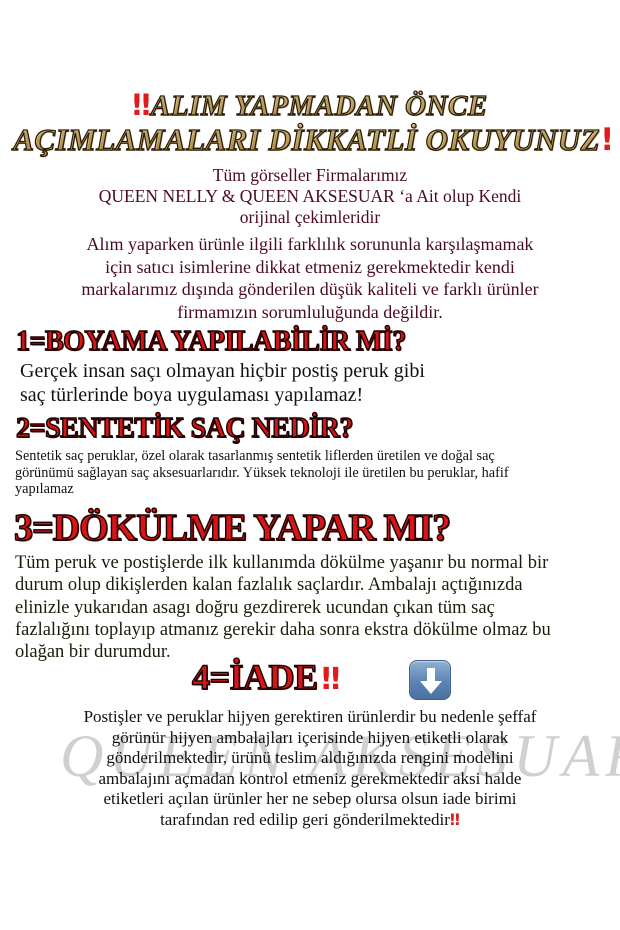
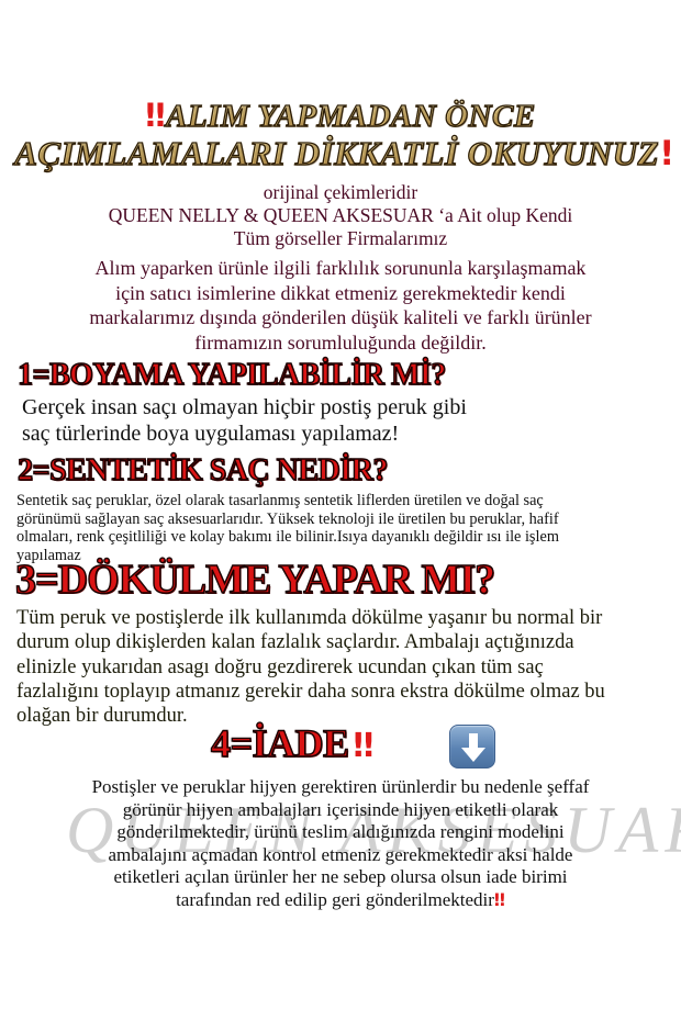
  ‼ALIM YAPMADAN ÖNCE
  AÇIMLAMALARI DİKKATLİ OKUYUNUZ!
- Tüm görseller Firmalarımız
+ orijinal çekimleridir
  QUEEN NELLY & QUEEN AKSESUAR ‘a Ait olup Kendi
- orijinal çekimleridir
+ Tüm görseller Firmalarımız
  Alım yaparken ürünle ilgili farklılık sorununla karşılaşmamak
  için satıcı isimlerine dikkat etmeniz gerekmektedir kendi
  markalarımız dışında gönderilen düşük kaliteli ve farklı ürünler
  firmamızın sorumluluğunda değildir.
  1=BOYAMA YAPILABİLİR Mİ?
  Gerçek insan saçı olmayan hiçbir postiş peruk gibi
  saç türlerinde boya uygulaması yapılamaz!
  2=SENTETİK SAÇ NEDİR?
  Sentetik saç peruklar, özel olarak tasarlanmış sentetik liflerden üretilen ve doğal saç
  görünümü sağlayan saç aksesuarlarıdır. Yüksek teknoloji ile üretilen bu peruklar, hafif
+ olmaları, renk çeşitliliği ve kolay bakımı ile bilinir.Isıya dayanıklı değildir ısı ile işlem
  yapılamaz
  3=DÖKÜLME YAPAR MI?
  Tüm peruk ve postişlerde ilk kullanımda dökülme yaşanır bu normal bir
  durum olup dikişlerden kalan fazlalık saçlardır. Ambalajı açtığınızda
  elinizle yukarıdan asagı doğru gezdirerek ucundan çıkan tüm saç
  fazlalığını toplayıp atmanız gerekir daha sonra ekstra dökülme olmaz bu
  olağan bir durumdur.
  QUEEN AKSESUA
  4=İADE‼
  Postişler ve peruklar hijyen gerektiren ürünlerdir bu nedenle şeffaf
  görünür hijyen ambalajları içerisinde hijyen etiketli olarak
  gönderilmektedir, ürünü teslim aldığınızda rengini modelini
  ambalajını açmadan kontrol etmeniz gerekmektedir aksi halde
  etiketleri açılan ürünler her ne sebep olursa olsun iade birimi
  tarafından red edilip geri gönderilmektedir‼
